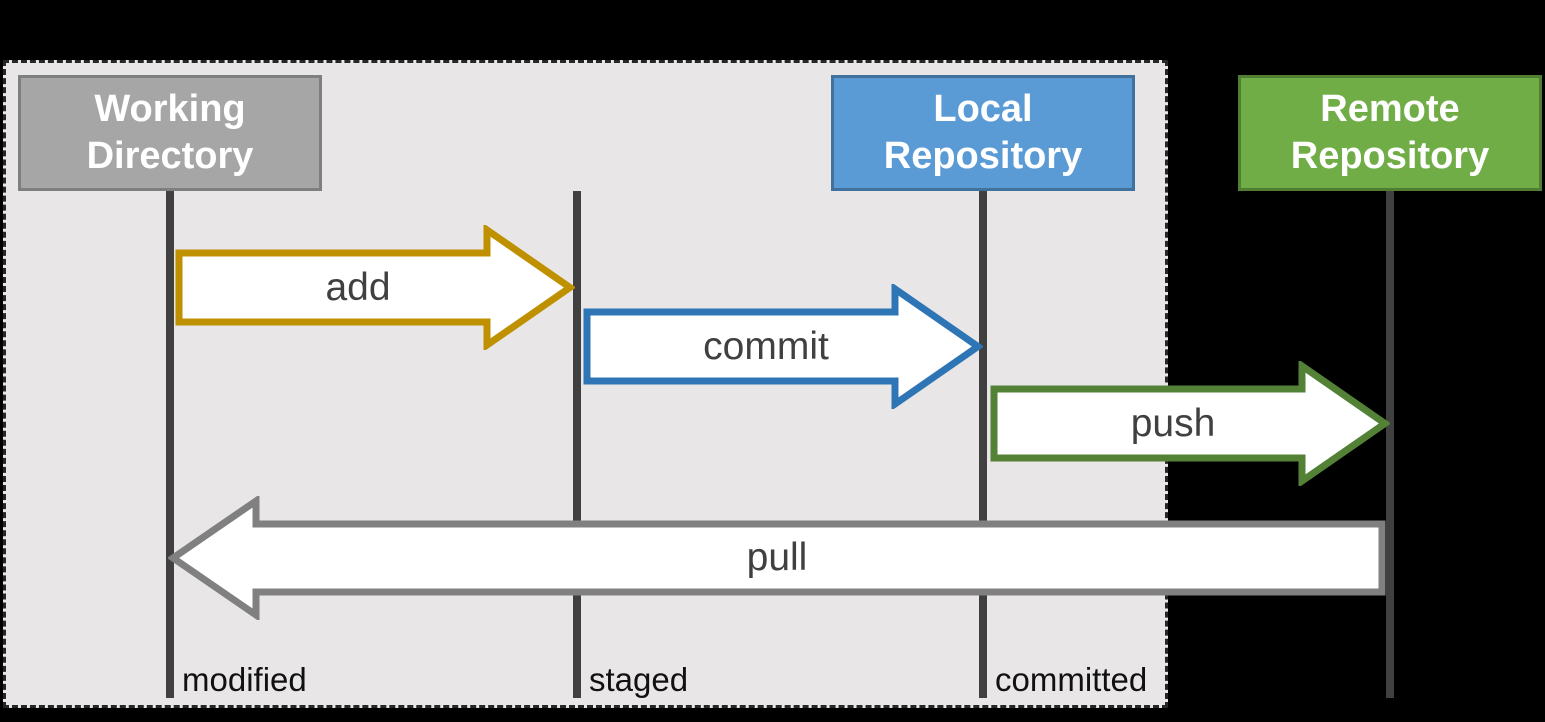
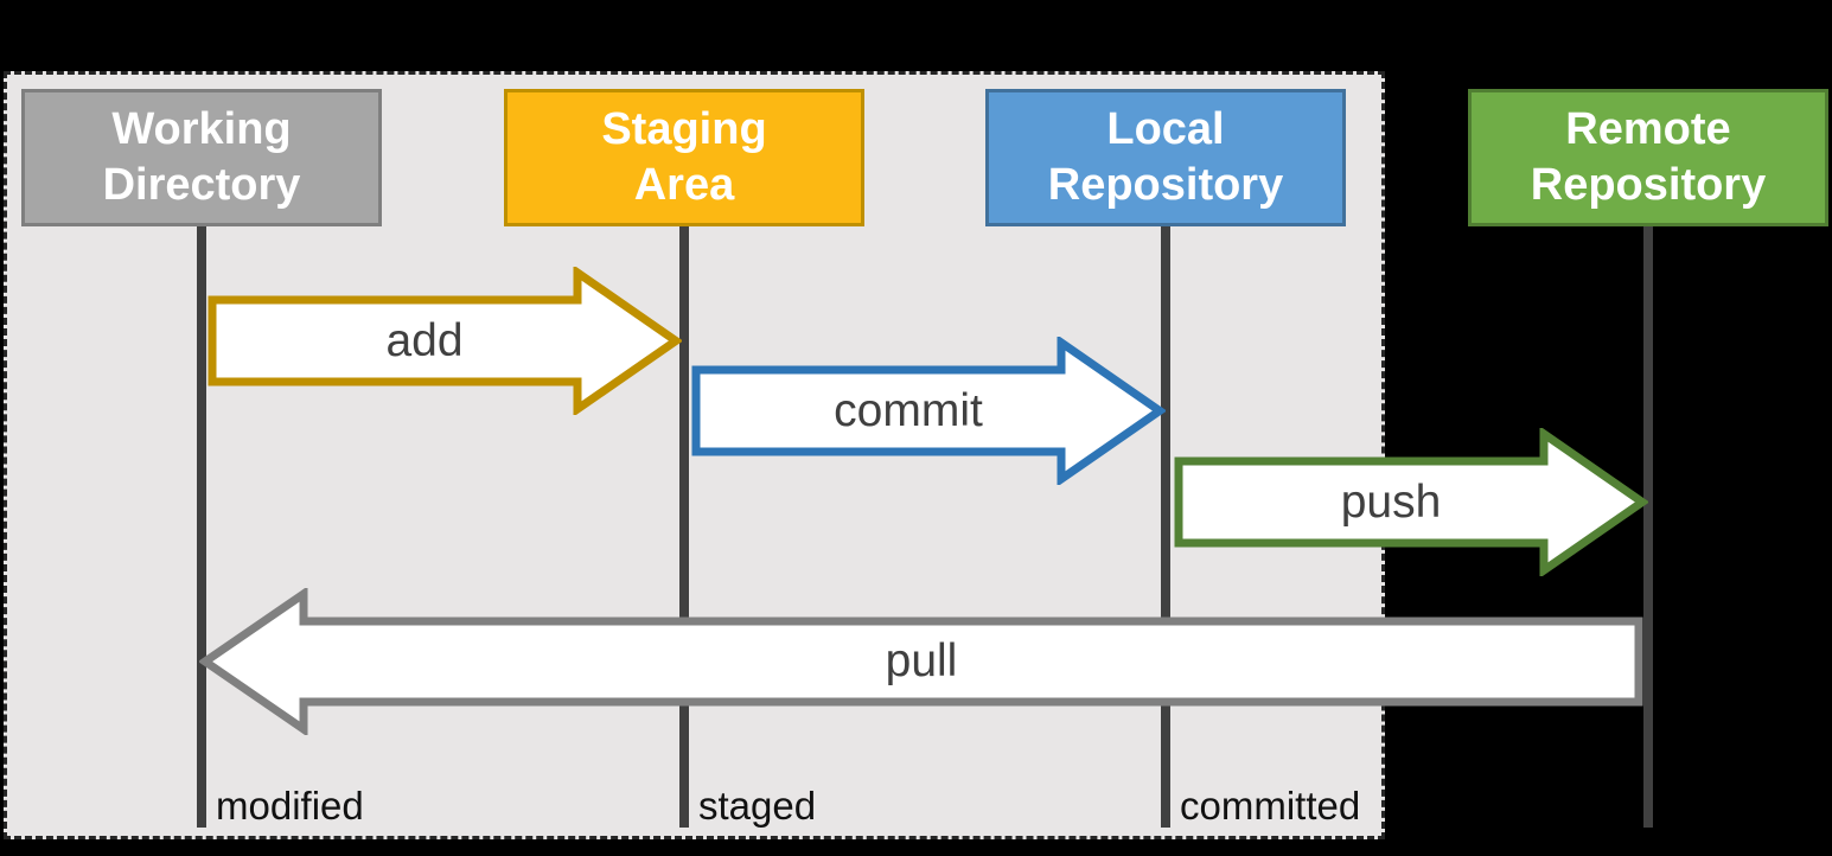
  Working
  Directory
+ Staging
+ Area
  Local
  Repository
  Remote
  Repository
  add
  commit
  push
  pull
  modified
  staged
  committed
